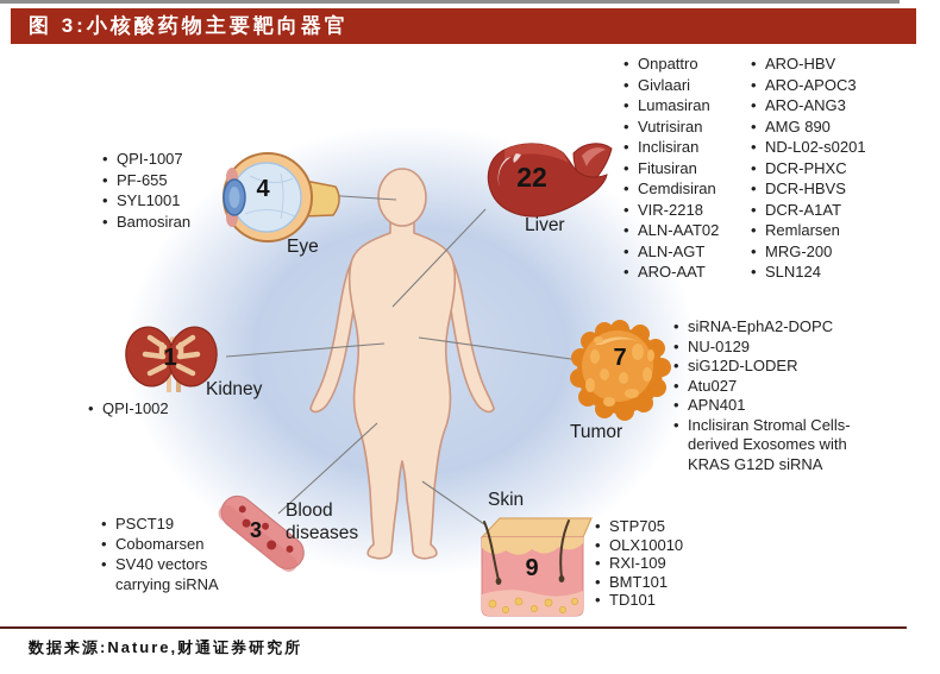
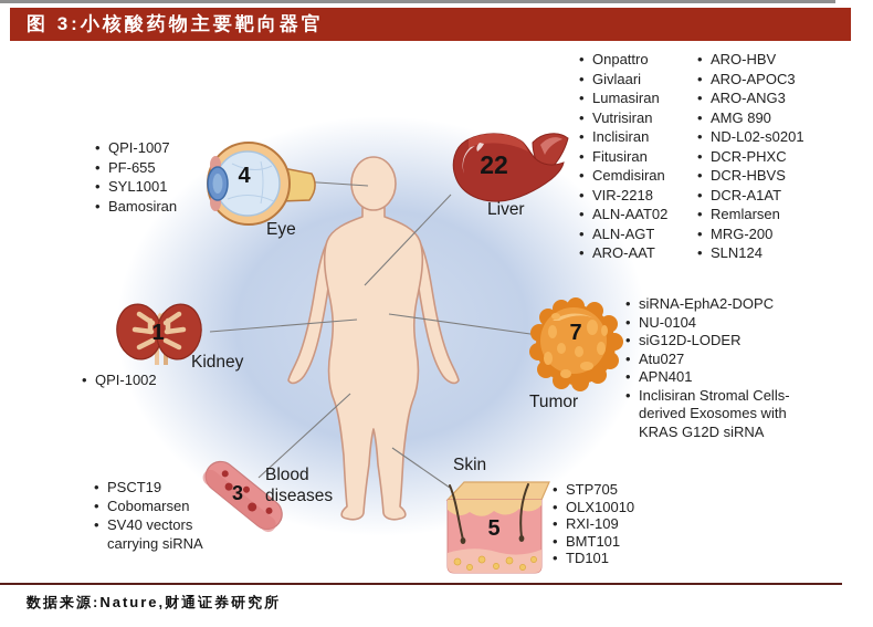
  图 3:小核酸药物主要靶向器官
  数据来源:Nature,财通证券研究所
  QPI-1007
  PF-655
  SYL1001
  Bamosiran
  Onpattro
  Givlaari
  Lumasiran
  Vutrisiran
  Inclisiran
  Fitusiran
  Cemdisiran
  VIR-2218
  ALN-AAT02
  ALN-AGT
  ARO-AAT
  ARO-HBV
  ARO-APOC3
  ARO-ANG3
  AMG 890
  ND-L02-s0201
  DCR-PHXC
  DCR-HBVS
  DCR-A1AT
  Remlarsen
  MRG-200
  SLN124
  QPI-1002
  siRNA-EphA2-DOPC
- NU-0129
+ NU-0104
  siG12D-LODER
  Atu027
  APN401
  Inclisiran Stromal Cells-derived Exosomes with KRAS G12D siRNA
  PSCT19
  Cobomarsen
  SV40 vectors carrying siRNA
  STP705
  OLX10010
  RXI-109
  BMT101
  TD101
  Eye
  Liver
  Kidney
  Tumor
  Blood diseases
  Skin
  4
  22
  1
  7
  3
- 9
+ 5
